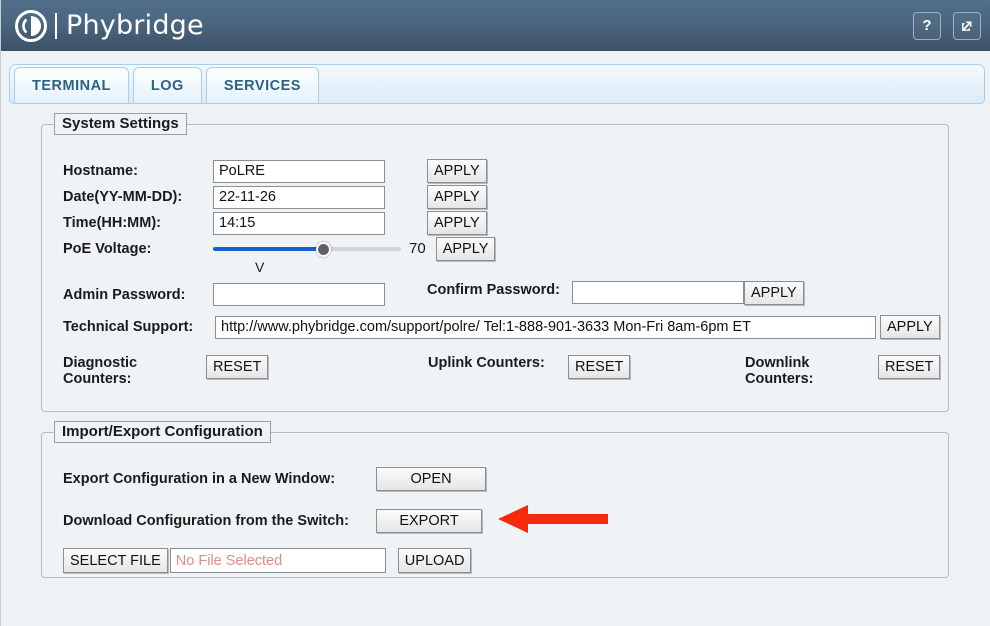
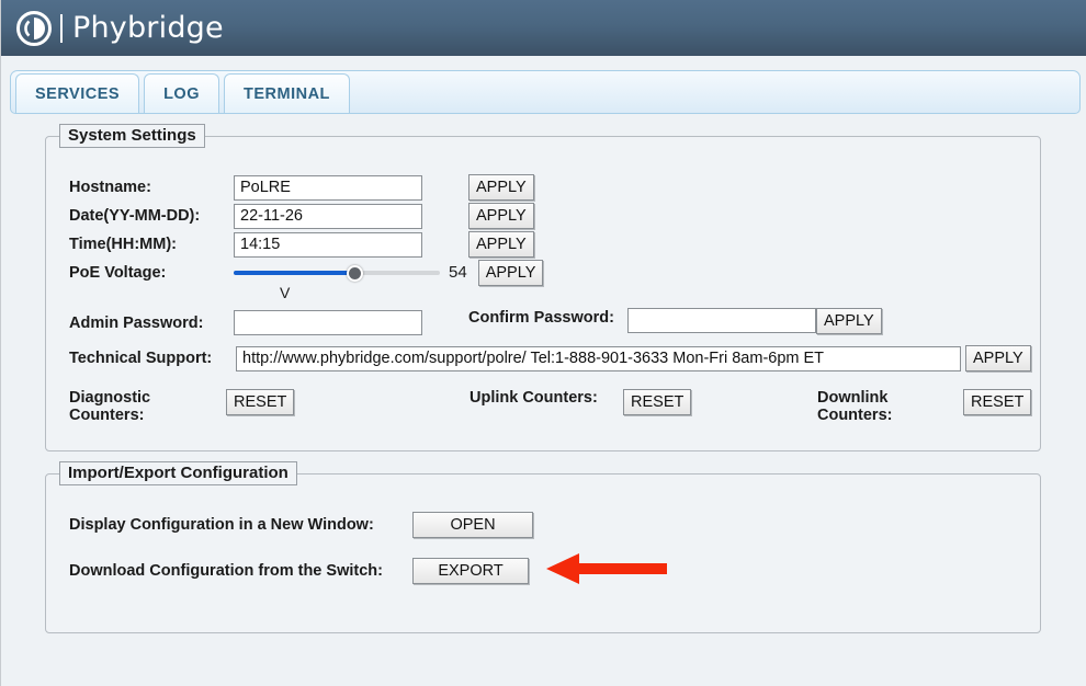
  Phybridge
- ?
- TERMINAL
+ SERVICES
  LOG
- SERVICES
+ TERMINAL
  System Settings
  Hostname:
  PoLRE
  APPLY
  Date(YY-MM-DD):
  22-11-26
  APPLY
  Time(HH:MM):
  14:15
  APPLY
  PoE Voltage:
- 70
+ 54
  APPLY
  V
  Admin Password:
  Confirm Password:
  APPLY
  Technical Support:
  http://www.phybridge.com/support/polre/ Tel:1-888-901-3633 Mon-Fri 8am-6pm ET
  APPLY
  Diagnostic Counters:
  RESET
  Uplink Counters:
  RESET
  Downlink Counters:
  RESET
  Import/Export Configuration
- Export Configuration in a New Window:
+ Display Configuration in a New Window:
  OPEN
  Download Configuration from the Switch:
  EXPORT
- SELECT FILE
- No File Selected
- UPLOAD
